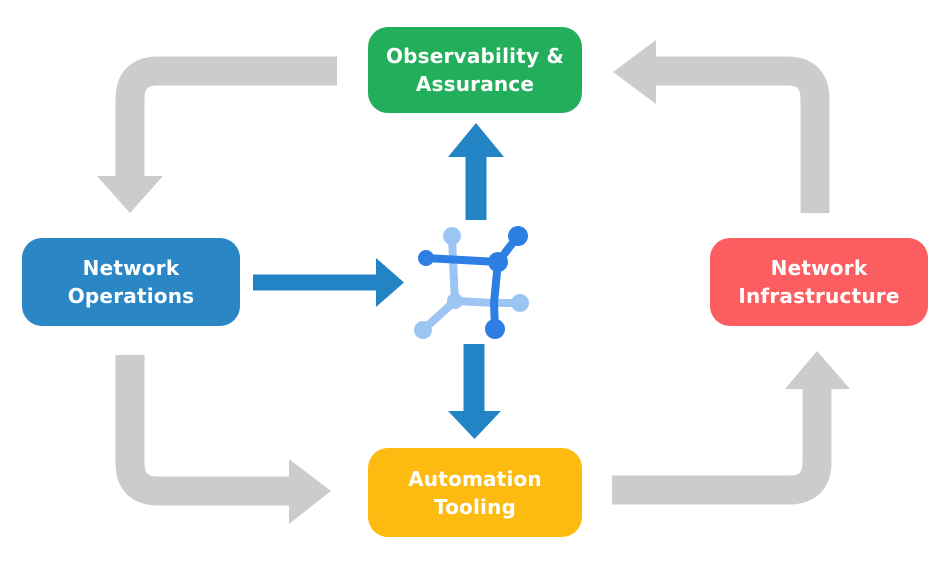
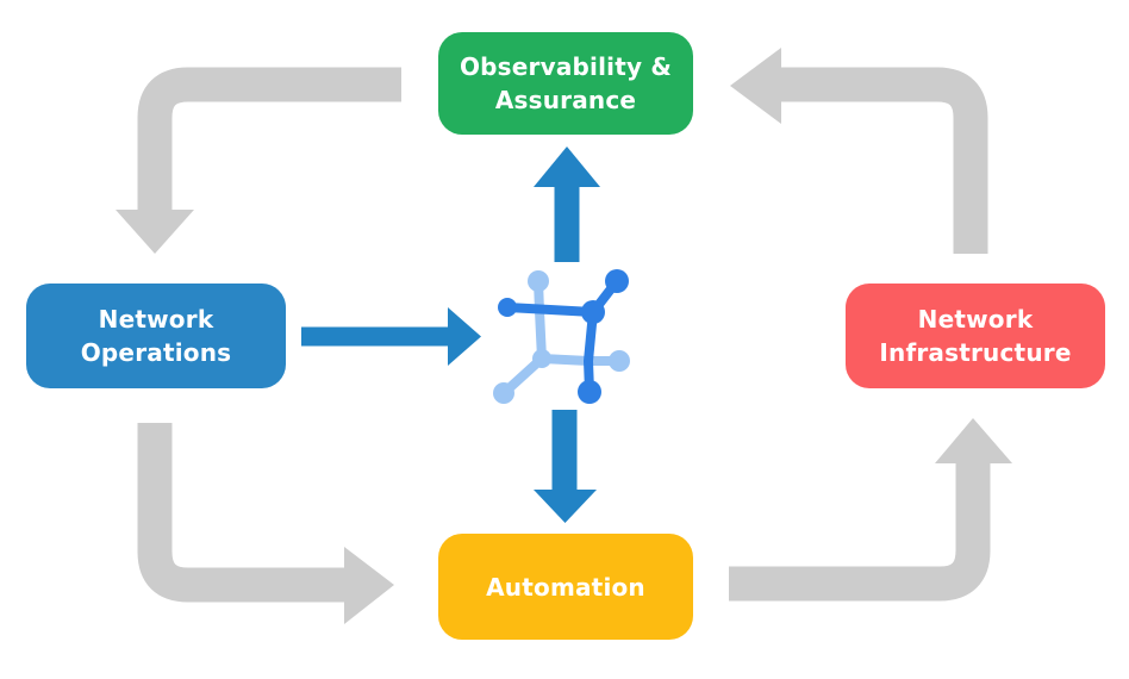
  Observability &
  Assurance
  Network
  Operations
  Network
  Infrastructure
  Automation
- Tooling
